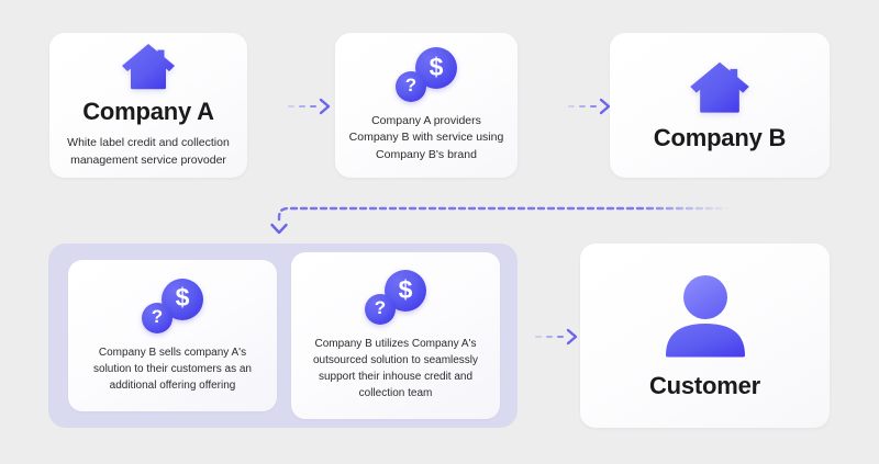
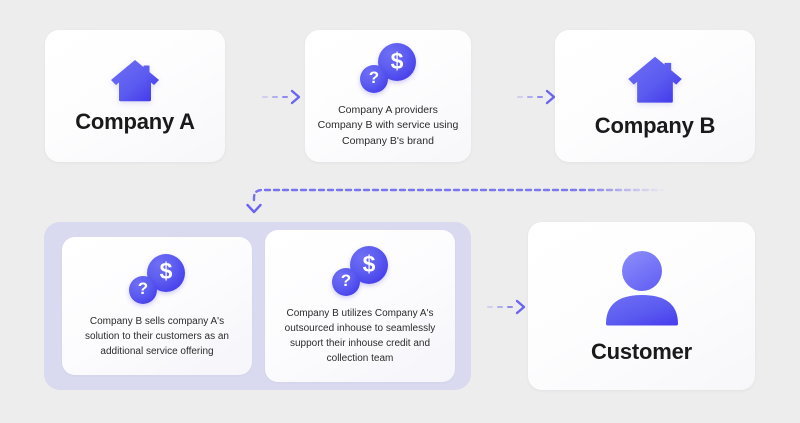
  Company A
- White label credit and collection management service provoder
  $
  ?
  Company A providers Company B with service using Company B's brand
  Company B
  $
  ?
- Company B sells company A's solution to their customers as an additional offering offering
+ Company B sells company A's solution to their customers as an additional service offering
  $
  ?
- Company B utilizes Company A's outsourced solution to seamlessly support their inhouse credit and collection team
+ Company B utilizes Company A's outsourced inhouse to seamlessly support their inhouse credit and collection team
  Customer
